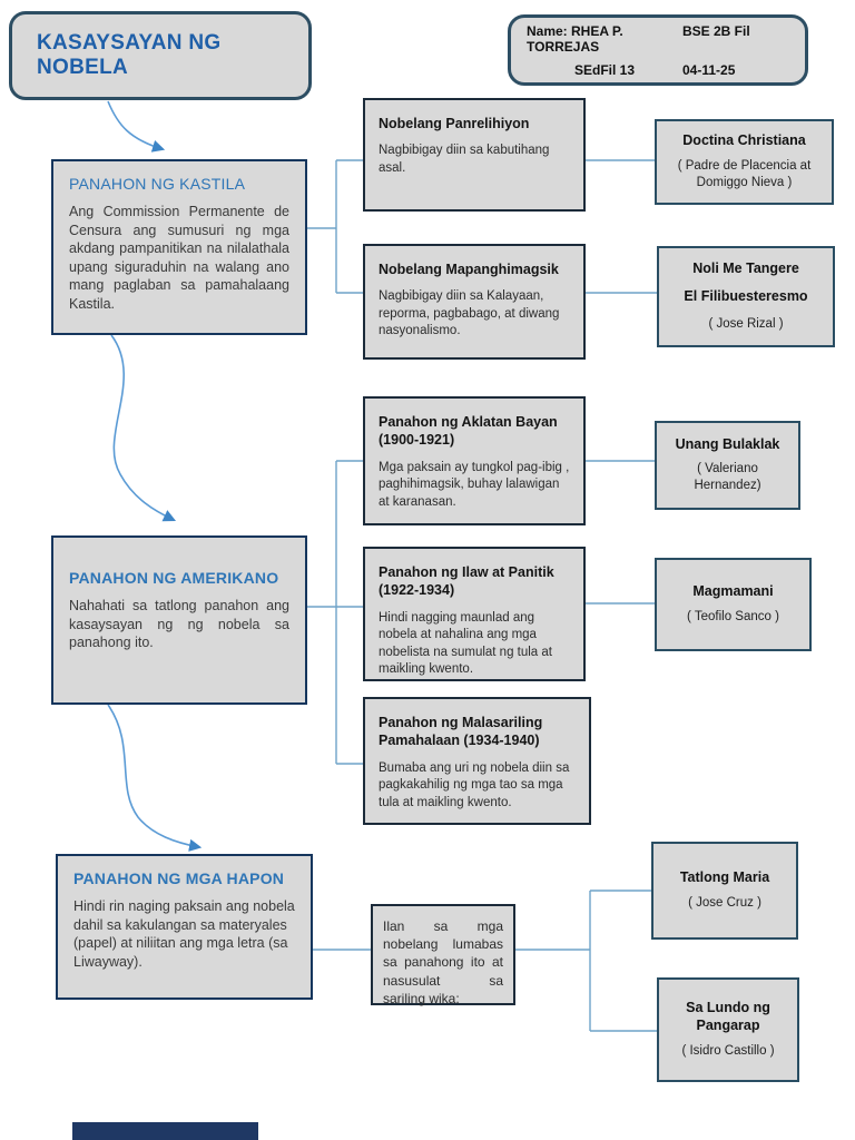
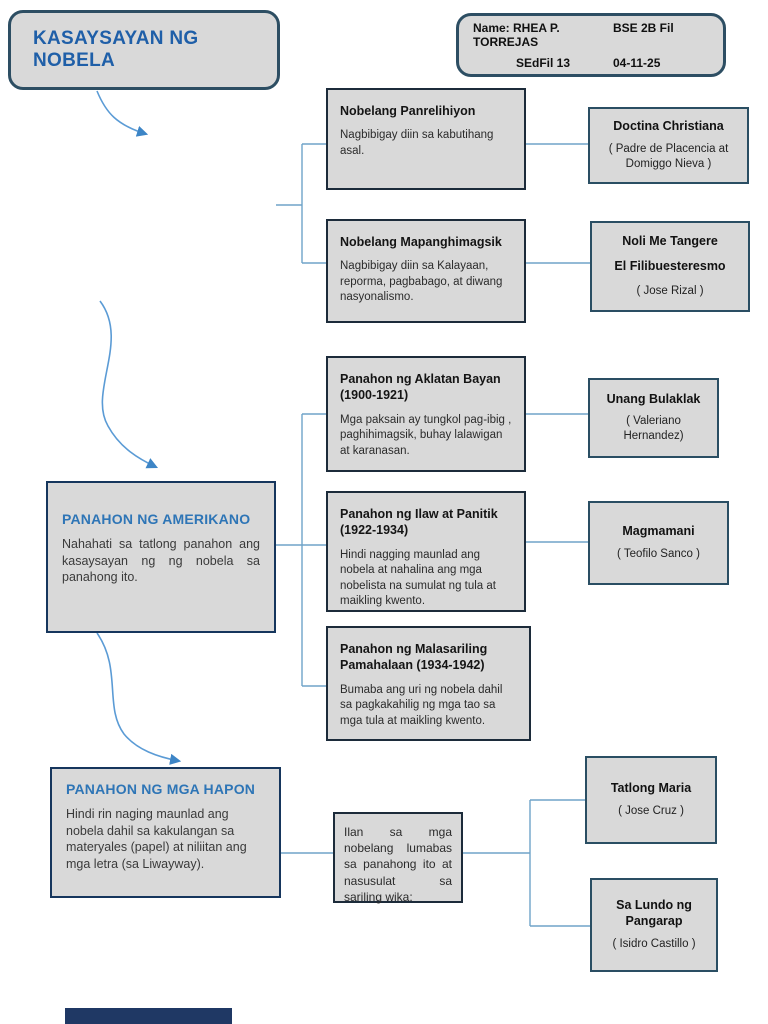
  KASAYSAYAN NG NOBELA
  Name: RHEA P. TORREJAS
  BSE 2B Fil
  SEdFil 13
  04-11-25
- PANAHON NG KASTILA
- Ang Commission Permanente de Censura ang sumusuri ng mga akdang pampanitikan na nilalathala upang siguraduhin na walang ano mang paglaban sa pamahalaang Kastila.
  PANAHON NG AMERIKANO
  Nahahati sa tatlong panahon ang kasaysayan ng ng nobela sa panahong ito.
  PANAHON NG MGA HAPON
- Hindi rin naging paksain ang nobela dahil sa kakulangan sa materyales (papel) at niliitan ang mga letra (sa Liwayway).
+ Hindi rin naging maunlad ang nobela dahil sa kakulangan sa materyales (papel) at niliitan ang mga letra (sa Liwayway).
  Nobelang Panrelihiyon
  Nagbibigay diin sa kabutihang asal.
  Nobelang Mapanghimagsik
  Nagbibigay diin sa Kalayaan, reporma, pagbabago, at diwang nasyonalismo.
  Panahon ng Aklatan Bayan (1900-1921)
  Mga paksain ay tungkol pag-ibig , paghihimagsik, buhay lalawigan at karanasan.
  Panahon ng Ilaw at Panitik (1922-1934)
  Hindi nagging maunlad ang nobela at nahalina ang mga nobelista na sumulat ng tula at maikling kwento.
- Panahon ng Malasariling Pamahalaan (1934-1940)
+ Panahon ng Malasariling Pamahalaan (1934-1942)
- Bumaba ang uri ng nobela diin sa pagkakahilig ng mga tao sa mga tula at maikling kwento.
+ Bumaba ang uri ng nobela dahil sa pagkakahilig ng mga tao sa mga tula at maikling kwento.
  Ilan sa mga nobelang lumabas sa panahong ito at nasusulat sa sariling wika:
  Doctina Christiana
  ( Padre de Placencia at Domiggo Nieva )
  Noli Me Tangere
  El Filibuesteresmo
  ( Jose Rizal )
  Unang Bulaklak
  ( Valeriano Hernandez)
  Magmamani
  ( Teofilo Sanco )
  Tatlong Maria
  ( Jose Cruz )
  Sa Lundo ng Pangarap
  ( Isidro Castillo )
